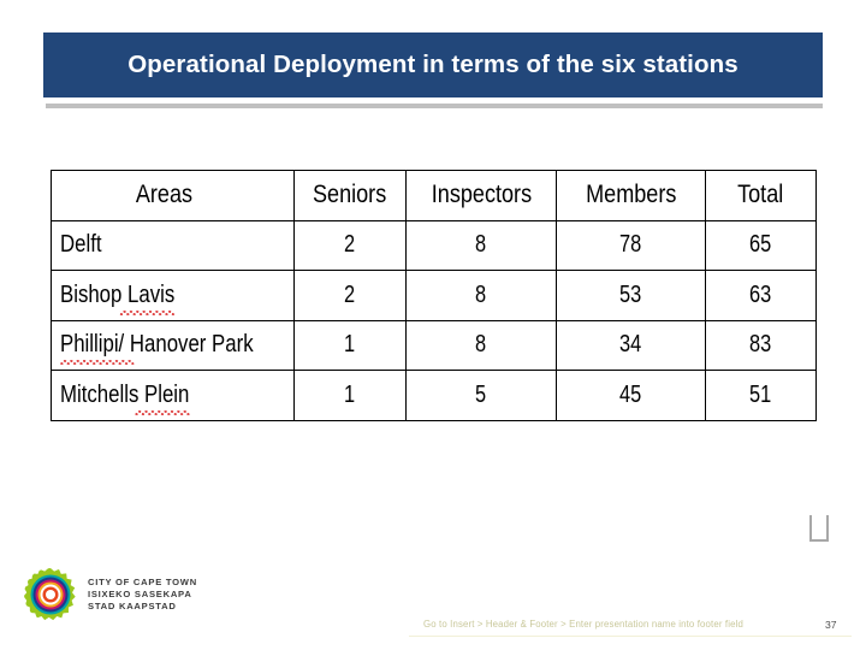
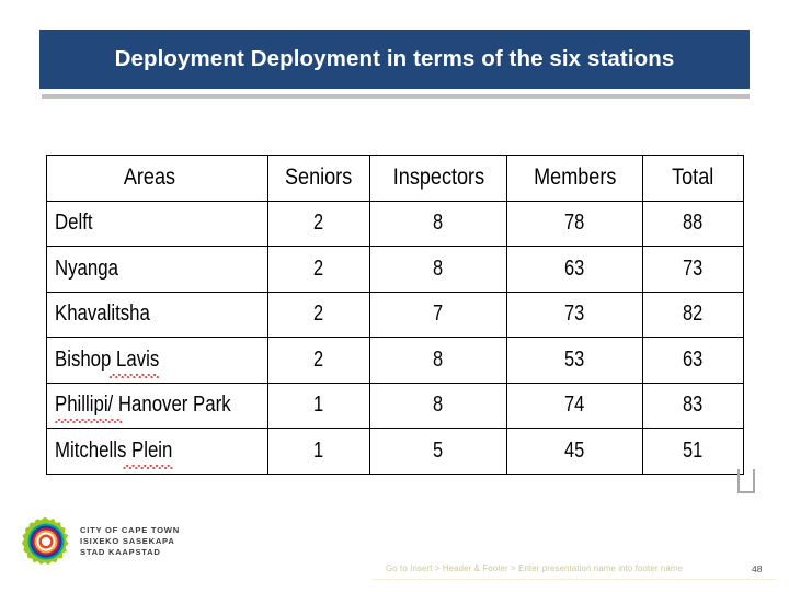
- Operational Deployment in terms of the six stations
+ Deployment Deployment in terms of the six stations
  Areas	Seniors	Inspectors	Members	Total
- Delft	2	8	78	65
+ Delft	2	8	78	88
+ Nyanga	2	8	63	73
+ Khavalitsha	2	7	73	82
  Bishop Lavis	2	8	53	63
- Phillipi/ Hanover Park	1	8	34	83
+ Phillipi/ Hanover Park	1	8	74	83
  Mitchells Plein	1	5	45	51
  CITY OF CAPE TOWN
  ISIXEKO SASEKAPA
  STAD KAAPSTAD
- Go to Insert > Header & Footer > Enter presentation name into footer field
+ Go to Insert > Header & Footer > Enter presentation name into footer name
- 37
+ 48
